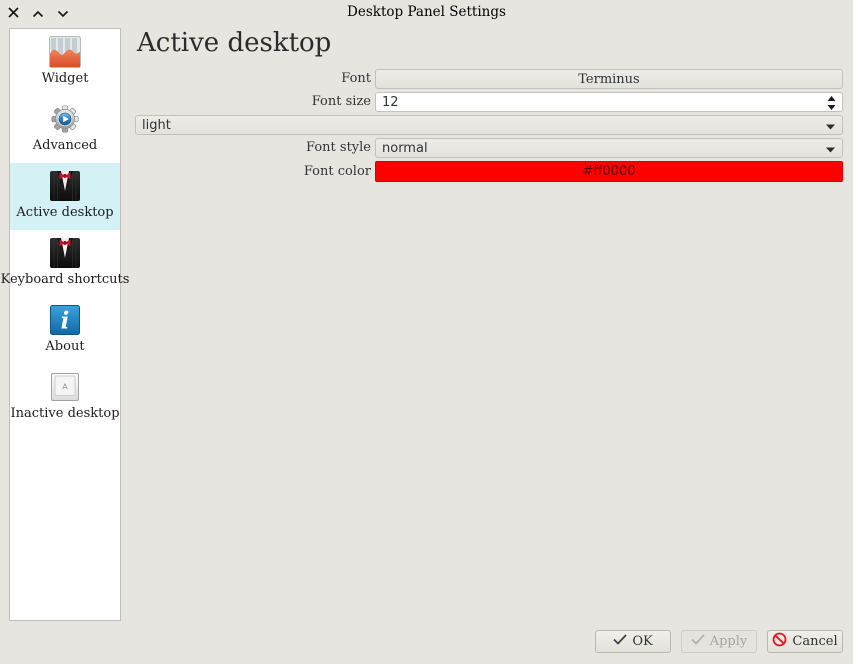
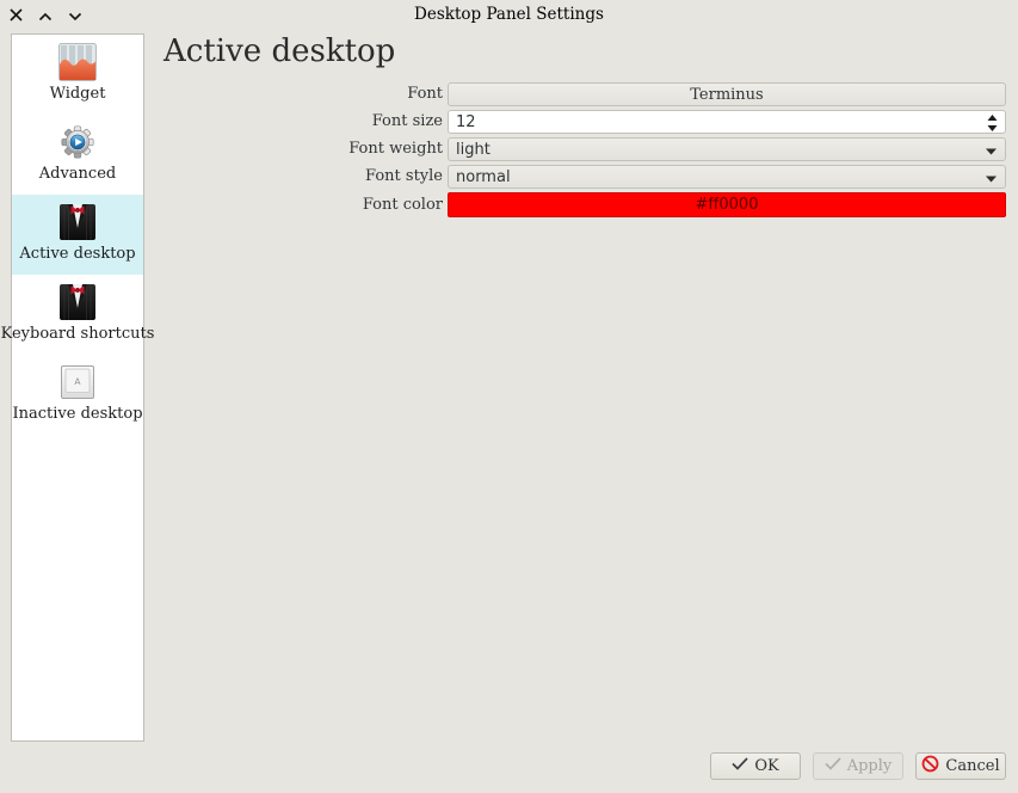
  Desktop Panel Settings
  Widget
  Advanced
  Active desktop
  Keyboard shortcuts
- i
- About
  A
  Inactive desktop
  Active desktop
  Font
  Terminus
  Font size
  12
+ Font weight
  light
  Font style
  normal
  Font color
  #ff0000
  OK
  Apply
  Cancel
